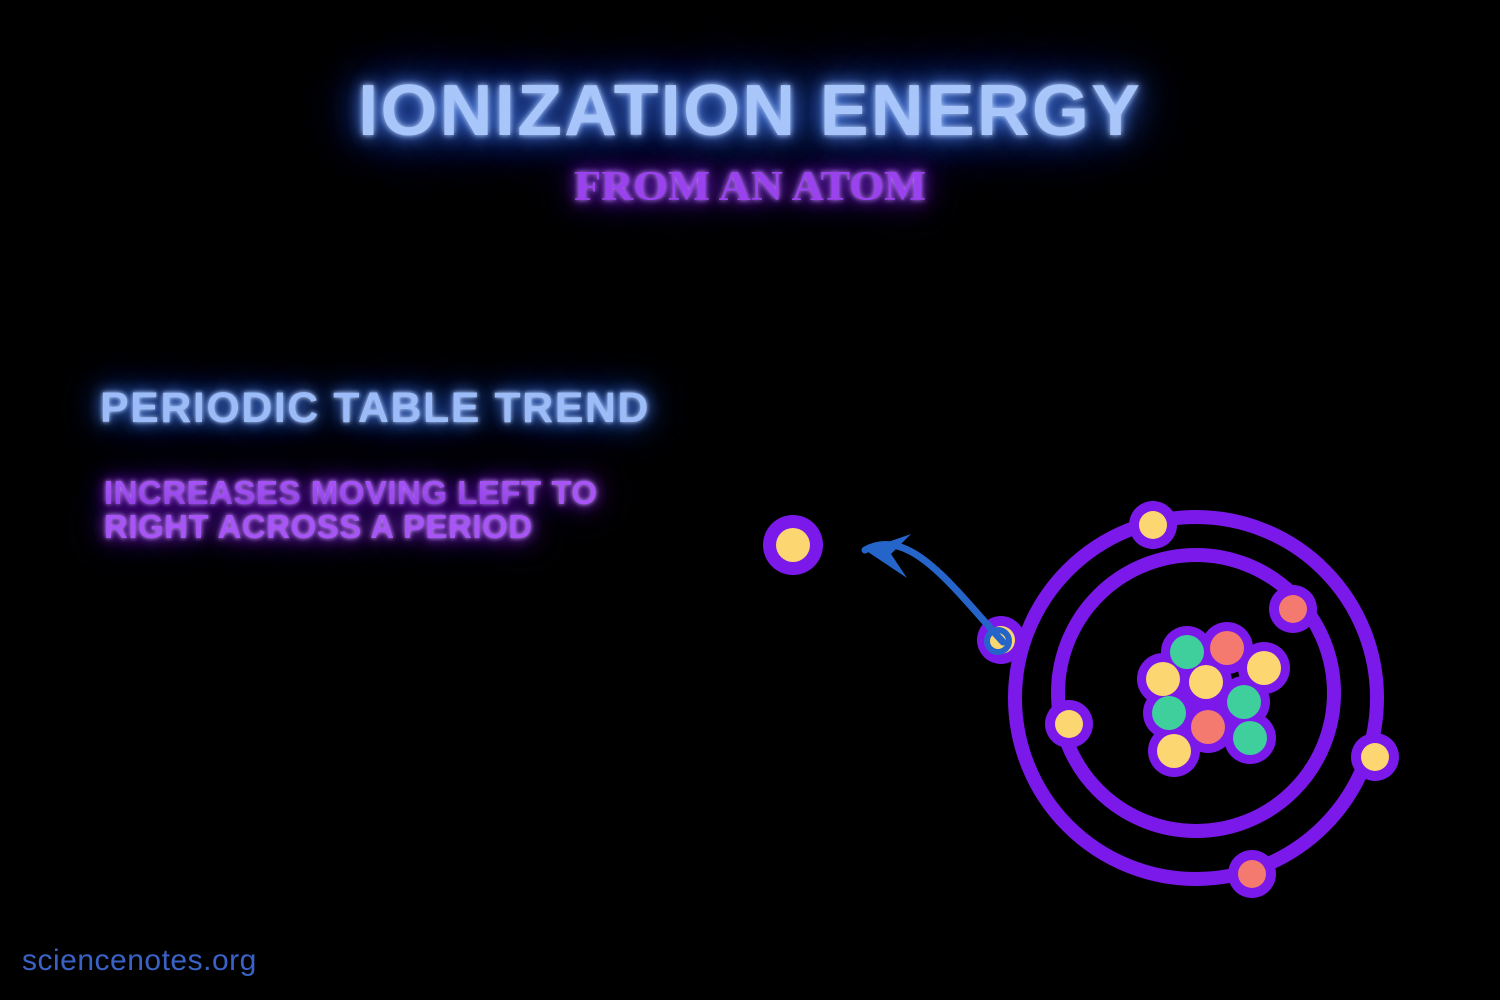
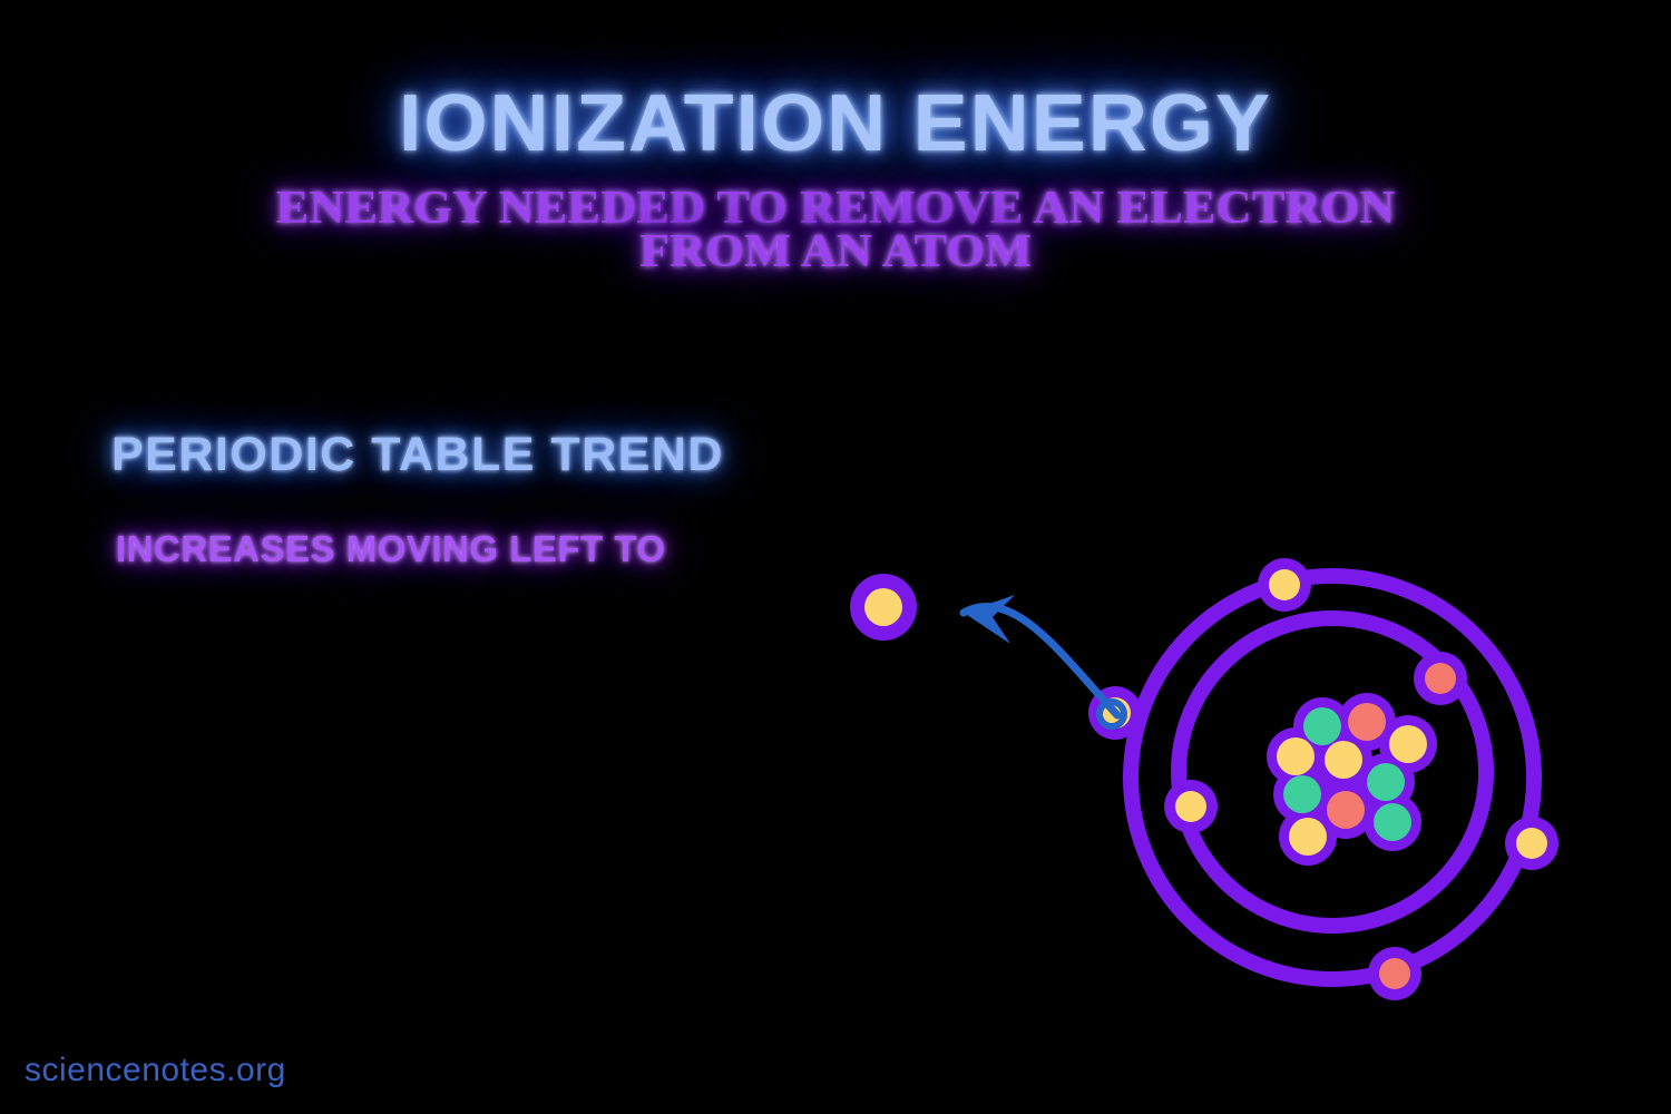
  IONIZATION ENERGY
+ ENERGY NEEDED TO REMOVE AN ELECTRON
  FROM AN ATOM
  PERIODIC TABLE TREND
  INCREASES MOVING LEFT TO
- RIGHT ACROSS A PERIOD
  sciencenotes.org
